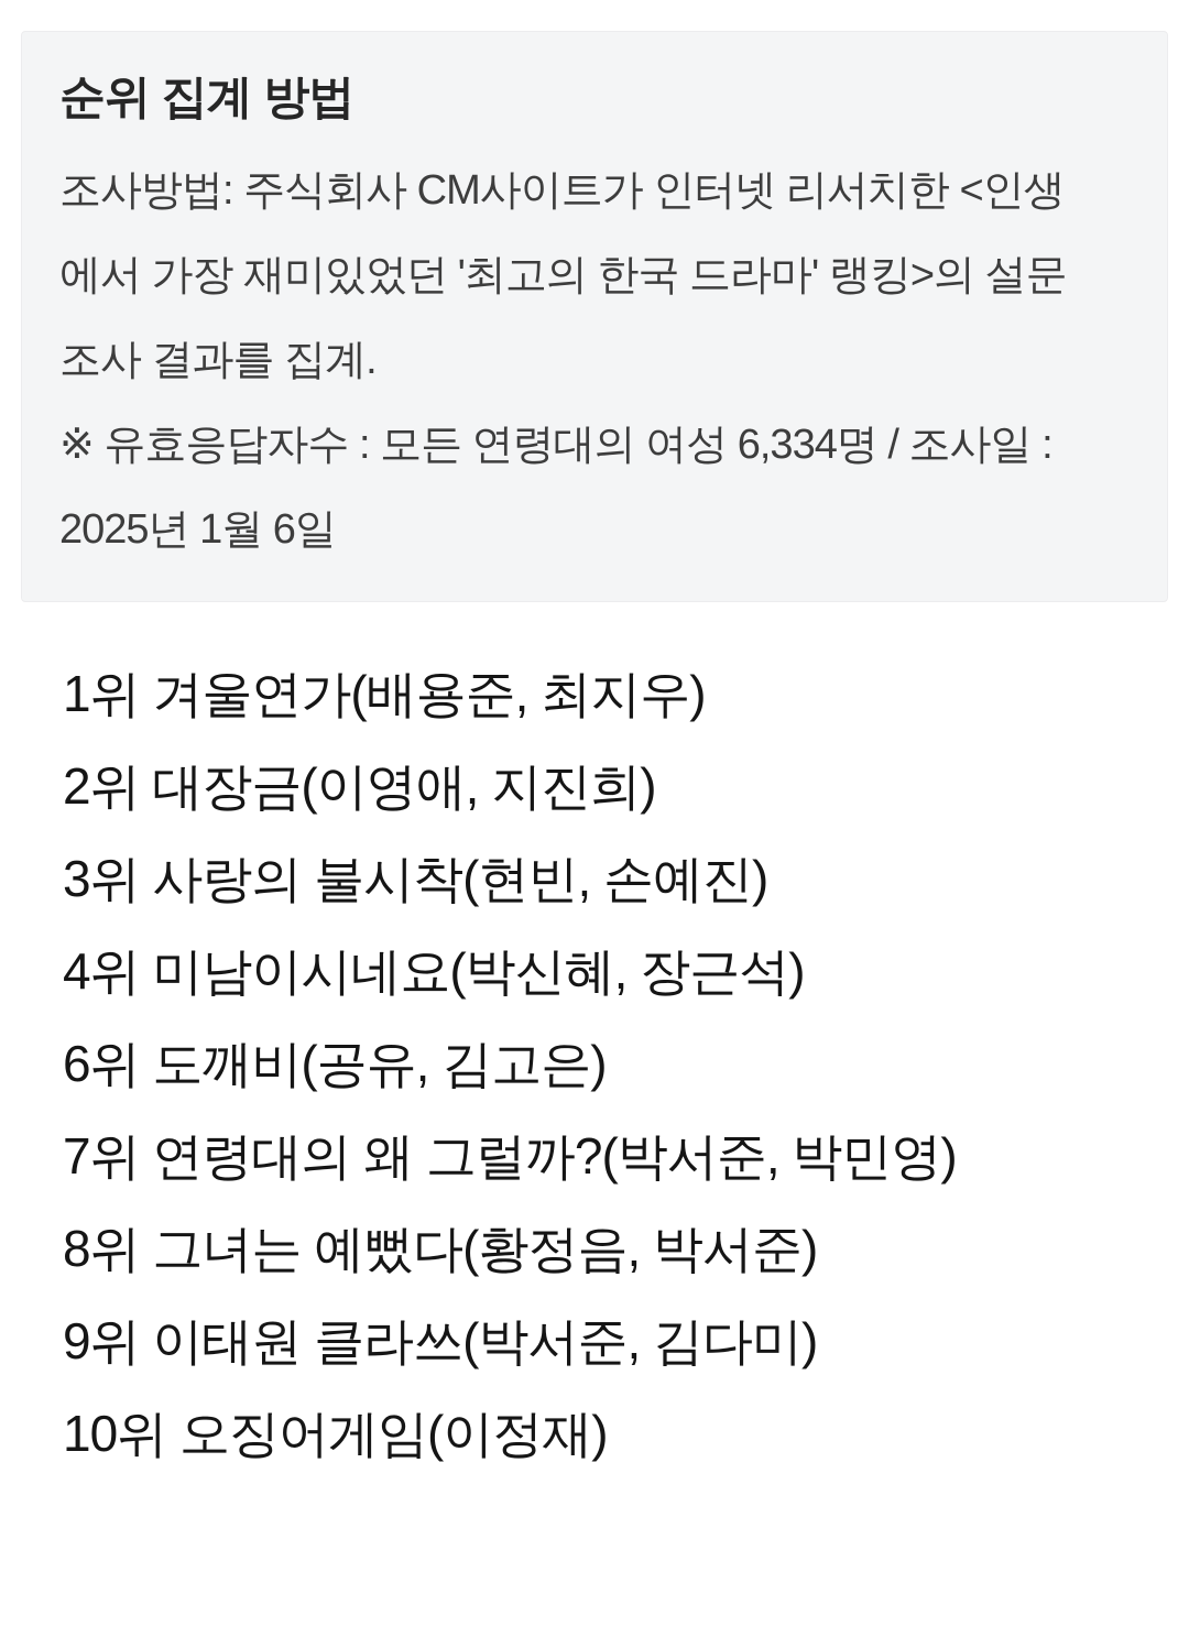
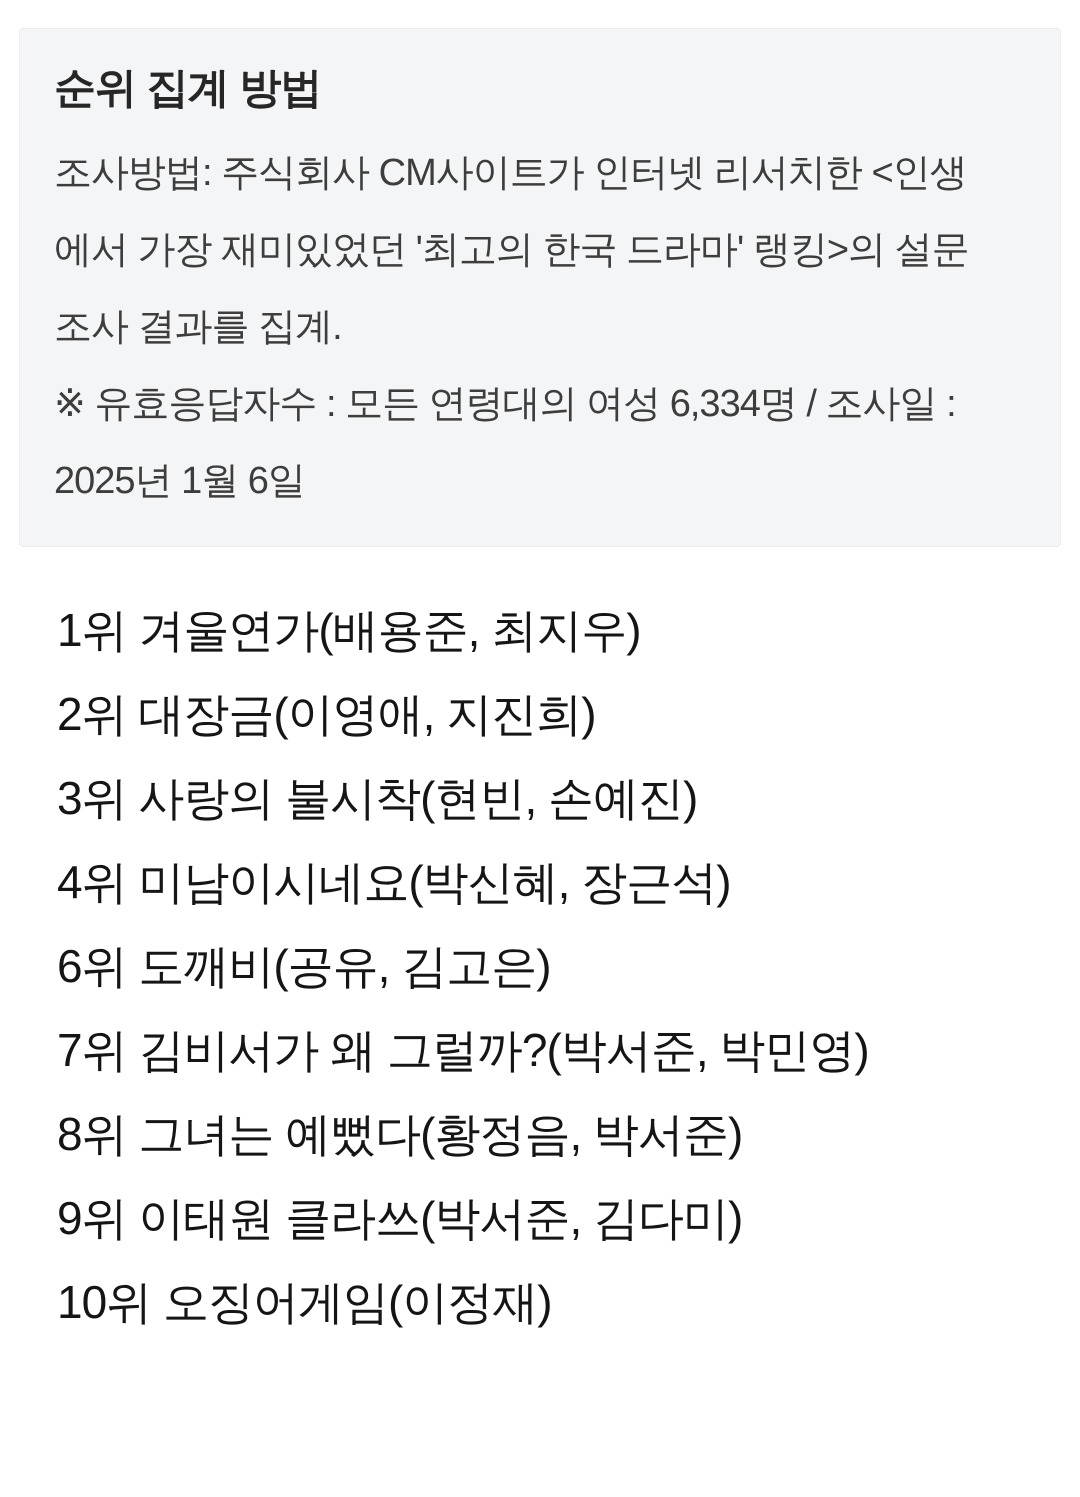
  순위 집계 방법
  조사방법: 주식회사 CM사이트가 인터넷 리서치한 <인생
  에서 가장 재미있었던 '최고의 한국 드라마' 랭킹>의 설문
  조사 결과를 집계.
  ※ 유효응답자수 : 모든 연령대의 여성 6,334명 / 조사일 :
  2025년 1월 6일
  1위 겨울연가(배용준, 최지우)
  2위 대장금(이영애, 지진희)
  3위 사랑의 불시착(현빈, 손예진)
  4위 미남이시네요(박신혜, 장근석)
  6위 도깨비(공유, 김고은)
- 7위 연령대의 왜 그럴까?(박서준, 박민영)
+ 7위 김비서가 왜 그럴까?(박서준, 박민영)
  8위 그녀는 예뻤다(황정음, 박서준)
  9위 이태원 클라쓰(박서준, 김다미)
  10위 오징어게임(이정재)
